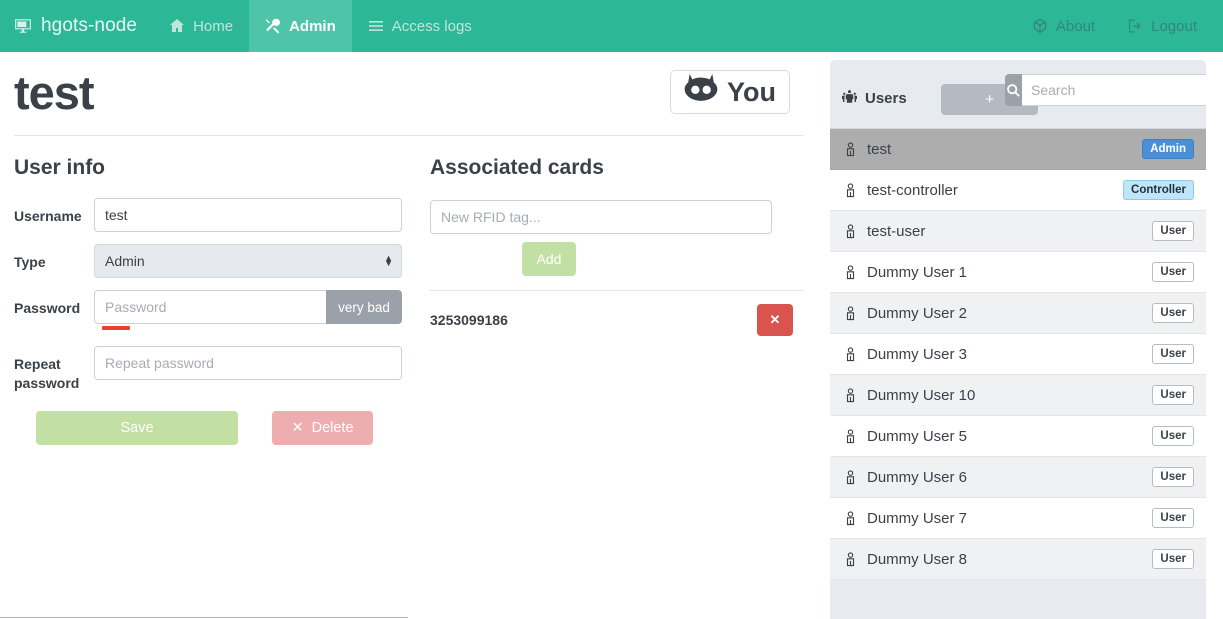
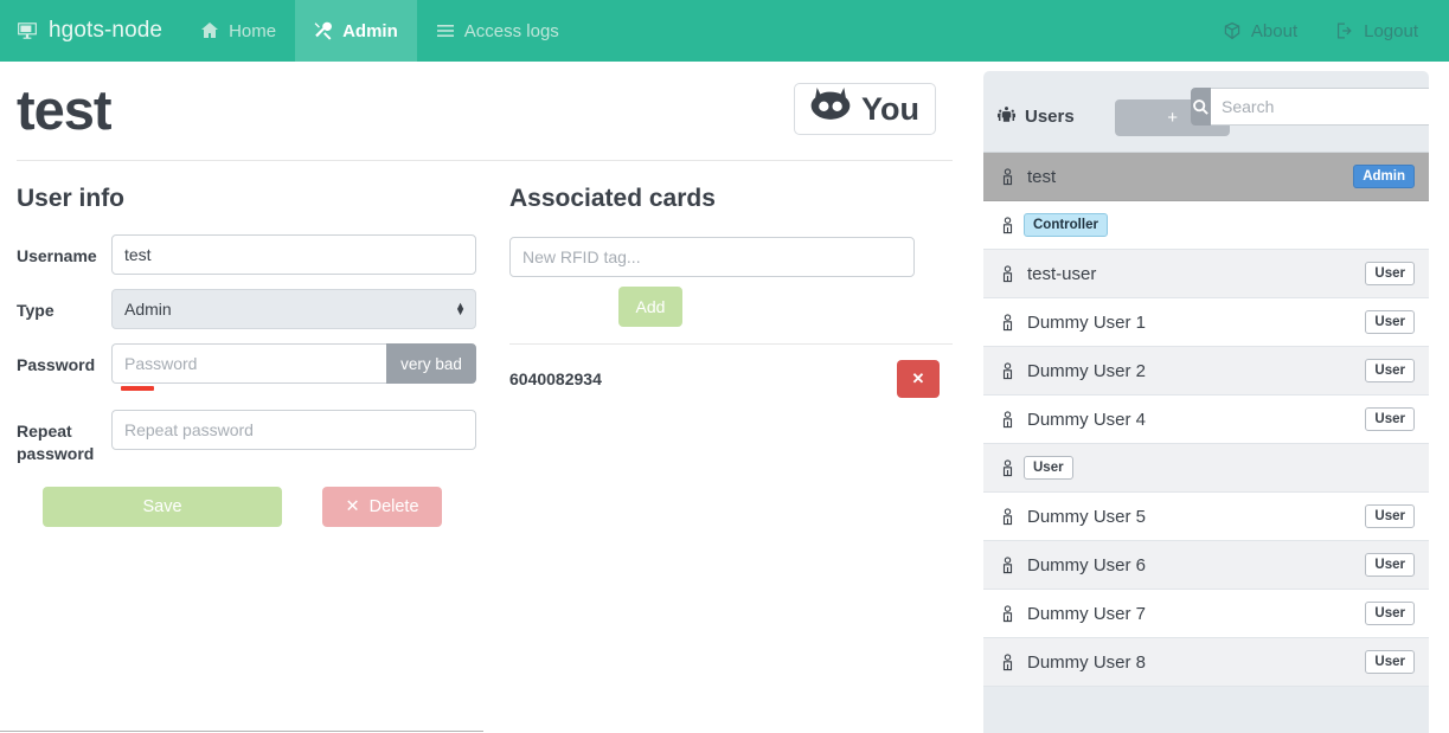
  hgots-node
  Home
  Admin
  Access logs
  About
  Logout
  test
  You
  User info
  Username
  test
  Type
  Admin
  ▲
  ▼
  Password
  Password
  very bad
  Repeat password
  Repeat password
  Save
  ✕
  Delete
  Associated cards
  New RFID tag...
  Add
- 3253099186
+ 6040082934
  ✕
  Users
  Search
  +
  test
  Admin
- test-controller
  Controller
  test-user
  User
  Dummy User 1
  User
  Dummy User 2
  User
- Dummy User 3
+ Dummy User 4
  User
- Dummy User 10
  User
  Dummy User 5
  User
  Dummy User 6
  User
  Dummy User 7
  User
  Dummy User 8
  User
